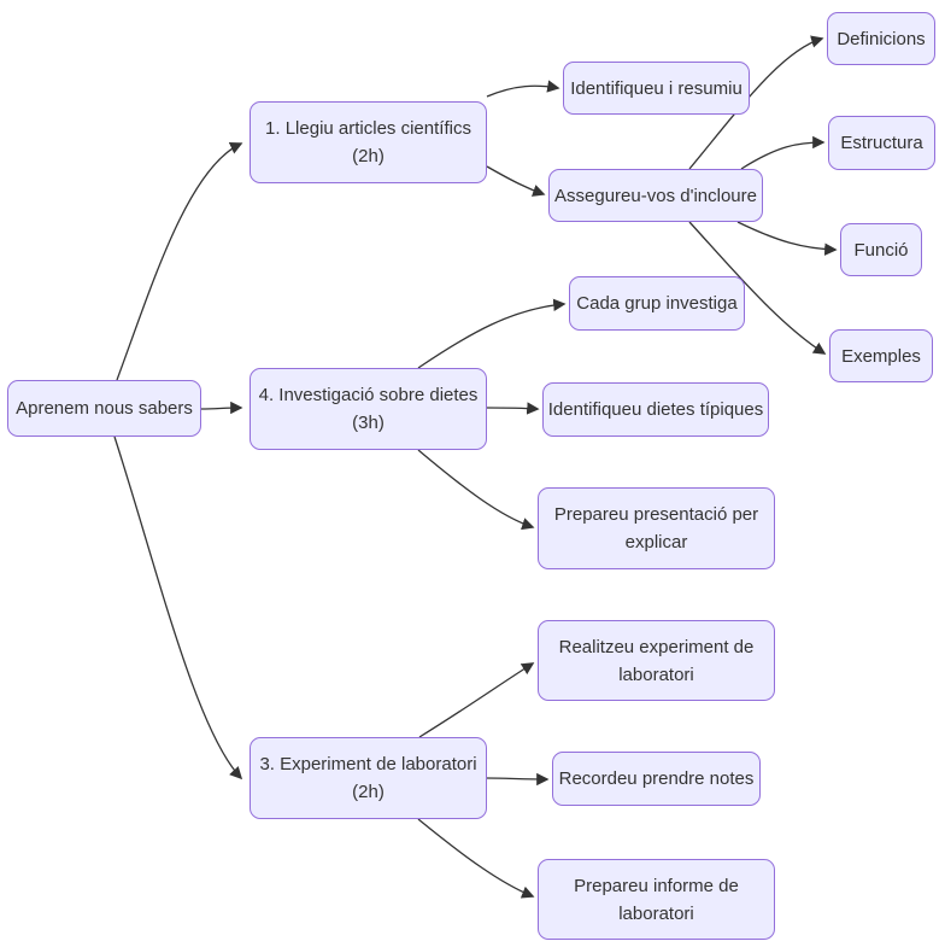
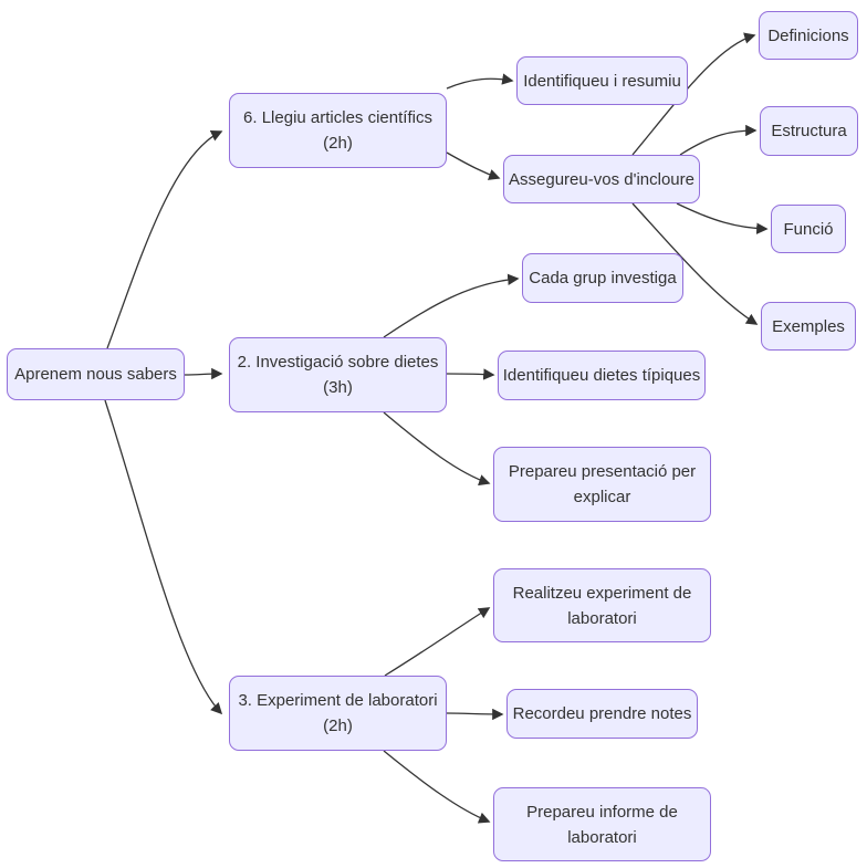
  Aprenem nous sabers
- 1. Llegiu articles científics
+ 6. Llegiu articles científics
  (2h)
  Identifiqueu i resumiu
  Assegureu-vos d'incloure
  Definicions
  Estructura
  Funció
  Exemples
- 4. Investigació sobre dietes
+ 2. Investigació sobre dietes
  (3h)
  Cada grup investiga
  Identifiqueu dietes típiques
  Prepareu presentació per
  explicar
  3. Experiment de laboratori
  (2h)
  Realitzeu experiment de
  laboratori
  Recordeu prendre notes
  Prepareu informe de
  laboratori
